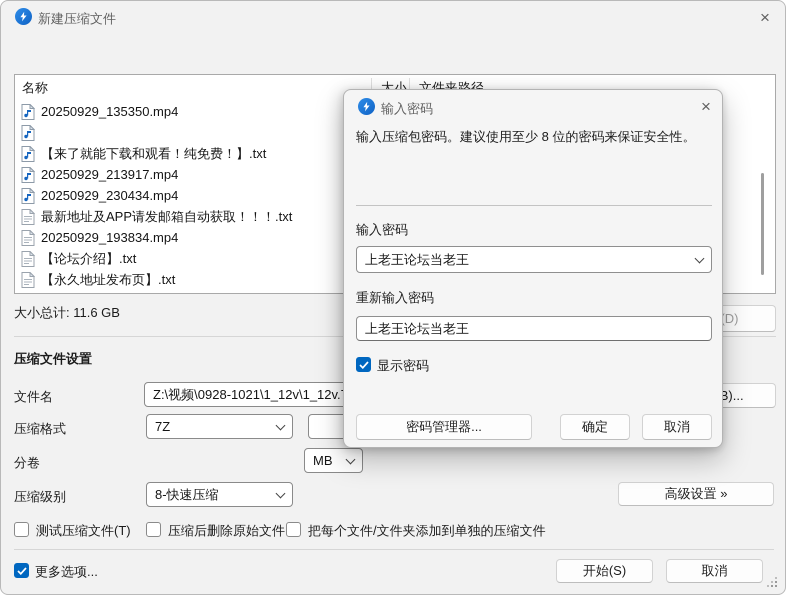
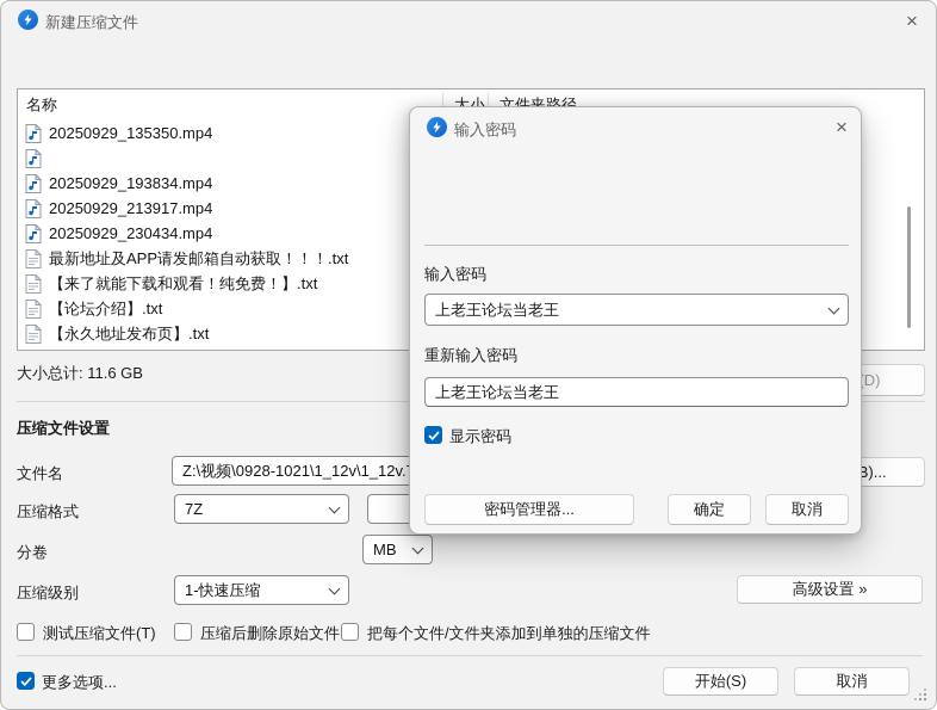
  新建压缩文件
  ×
  名称
  大小
  文件夹路径
  20250929_135350.mp4
- 【来了就能下载和观看！纯免费！】.txt
+ 20250929_193834.mp4
  20250929_213917.mp4
  20250929_230434.mp4
  最新地址及APP请发邮箱自动获取！！！.txt
- 20250929_193834.mp4
+ 【来了就能下载和观看！纯免费！】.txt
  【论坛介绍】.txt
  【永久地址发布页】.txt
  大小总计: 11.6 GB
  压缩文件设置
  文件名
  Z:\视频\0928-1021\1_12v\1_12v.
  压缩格式
  7Z
  分卷
  MB
  压缩级别
- 8-快速压缩
+ 1-快速压缩
  高级设置 »
  测试压缩文件(T)
  压缩后删除原始文件
  把每个文件/文件夹添加到单独的压缩文件
  更多选项...
  开始(S)
  取消
  输入密码
  ×
- 输入压缩包密码。建议使用至少 8 位的密码来保证安全性。
  输入密码
  上老王论坛当老王
  重新输入密码
  上老王论坛当老王
  显示密码
  密码管理器...
  确定
  取消
